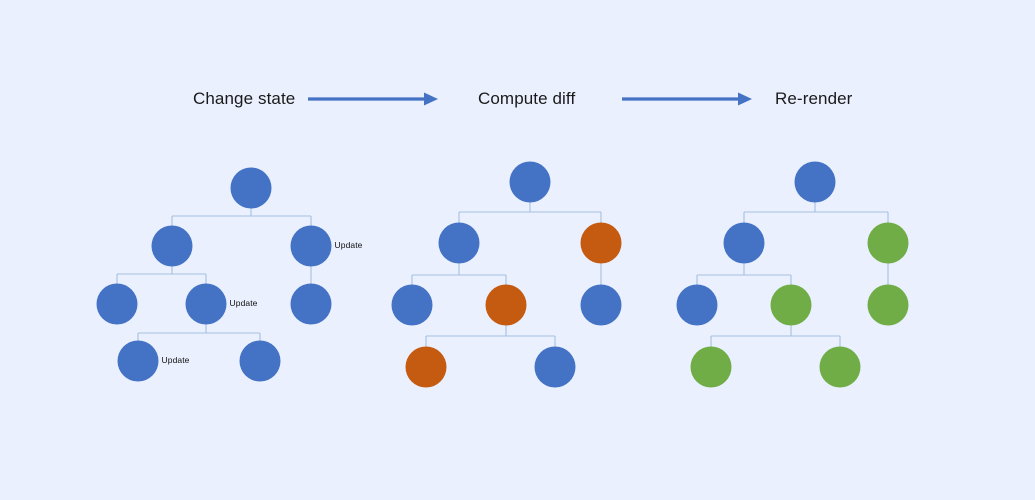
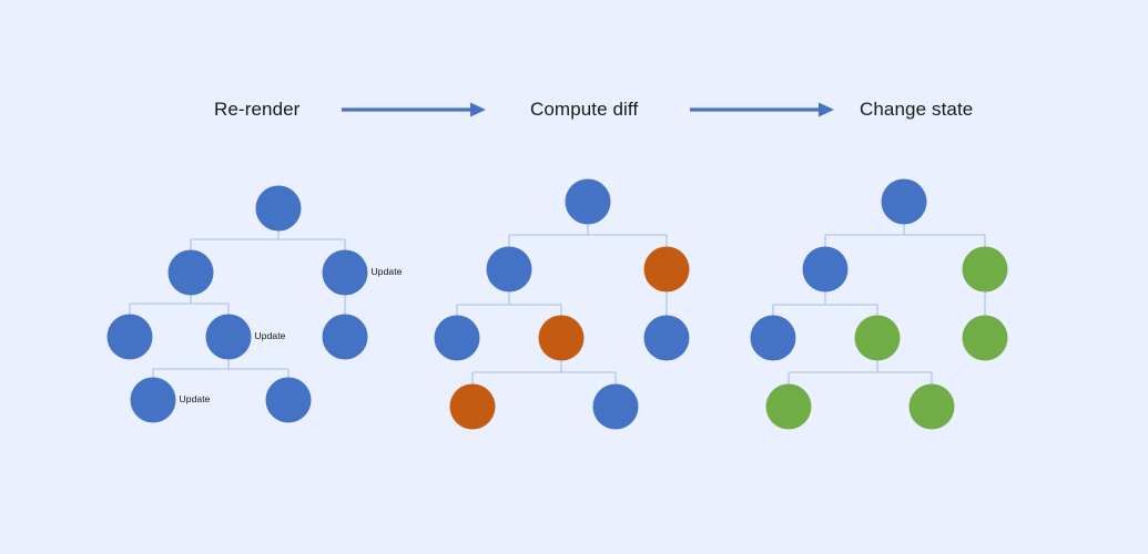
- Change state
+ Re-render
  Compute diff
- Re-render
+ Change state
  Update
  Update
  Update
